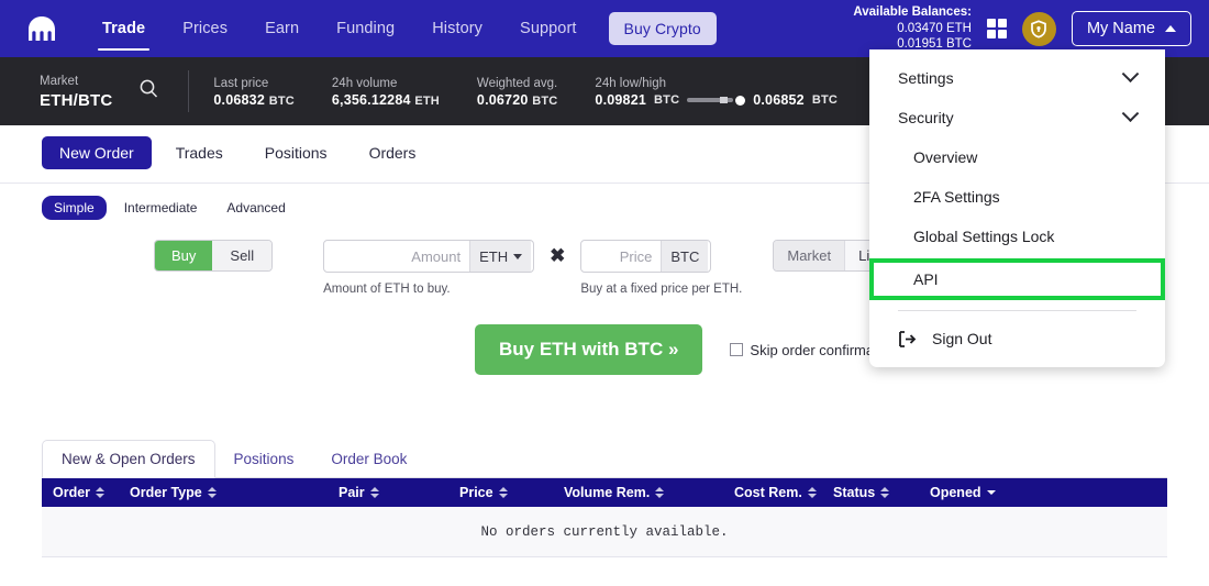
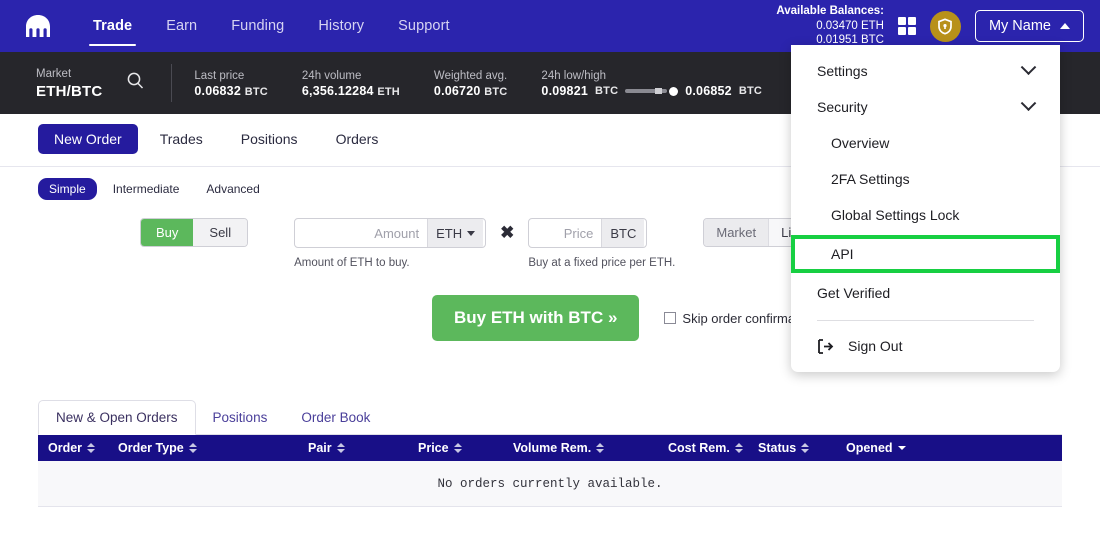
  Trade
- Prices
  Earn
  Funding
  History
  Support
- Buy Crypto
  Available Balances:
  0.03470 ETH
  0.01951 BTC
  My Name
  Market
  ETH/BTC
  Last price
  0.06832 BTC
  24h volume
  6,356.12284 ETH
  Weighted avg.
  0.06720 BTC
  24h low/high
  0.09821
  BTC
  0.06852
  BTC
  New Order
  Trades
  Positions
  Orders
  Simple
  Intermediate
  Advanced
  Buy
  Sell
  Amount
  ETH
  Amount of ETH to buy.
  ✖
  Price
  BTC
  Buy at a fixed price per ETH.
  Market
  Buy ETH with BTC »
  Skip order confirm
  New & Open Orders
  Positions
  Order Book
  Order
  Order Type
  Pair
  Price
  Volume Rem.
  Cost Rem.
  Status
  Opened
  No orders currently available.
  Settings
  Security
  Overview
  2FA Settings
  Global Settings Lock
  API
+ Get Verified
  Sign Out
